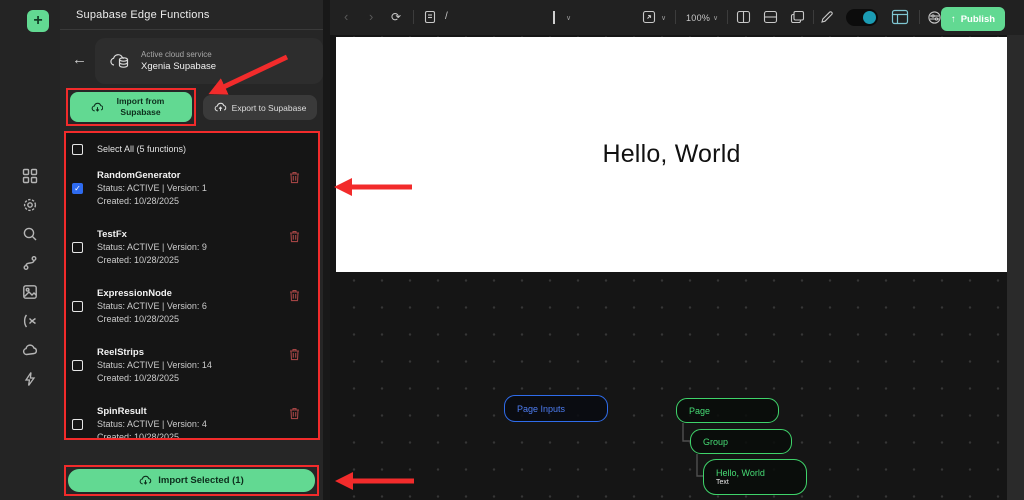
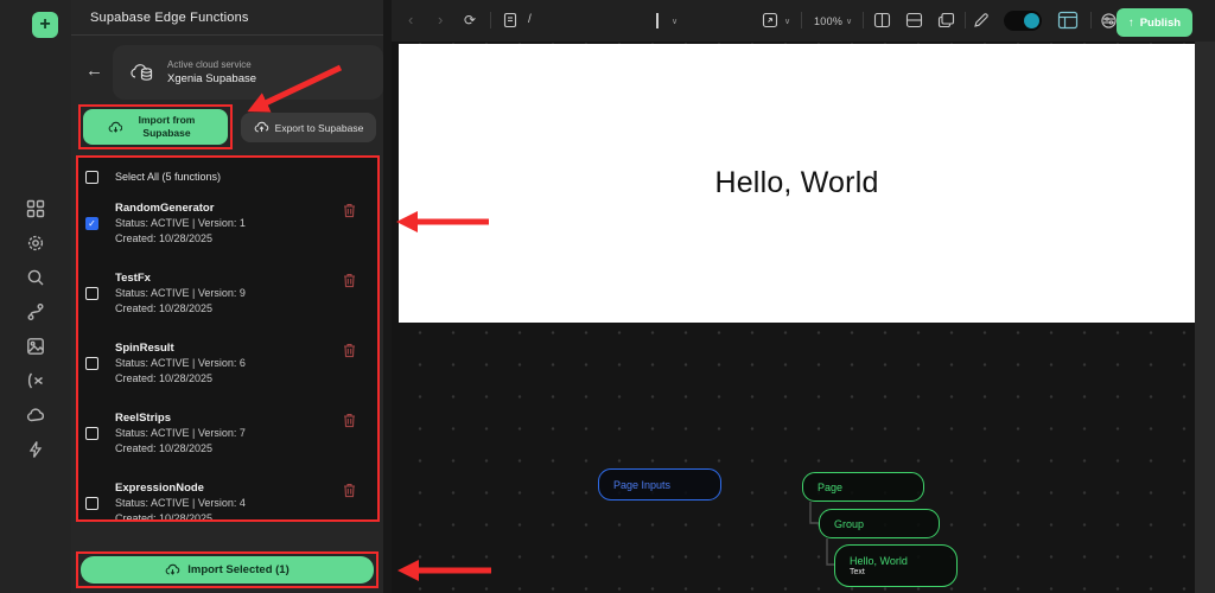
  +
  Supabase Edge Functions
  ←
  Active cloud service
  Xgenia Supabase
  Import from Supabase
  Export to Supabase
  Select All (5 functions)
  RandomGenerator
  Status: ACTIVE | Version: 1
  Created: 10/28/2025
  TestFx
  Status: ACTIVE | Version: 9
  Created: 10/28/2025
- ExpressionNode
+ SpinResult
  Status: ACTIVE | Version: 6
  Created: 10/28/2025
  ReelStrips
- Status: ACTIVE | Version: 14
+ Status: ACTIVE | Version: 7
  Created: 10/28/2025
- SpinResult
+ ExpressionNode
  Status: ACTIVE | Version: 4
  Created: 10/28/2025
  Import Selected (1)
  ‹
  ›
  ⟳
  /
  100%
  ↑
  Publish
  Hello, World
  Page Inputs
  Page
  Group
  Hello, World
